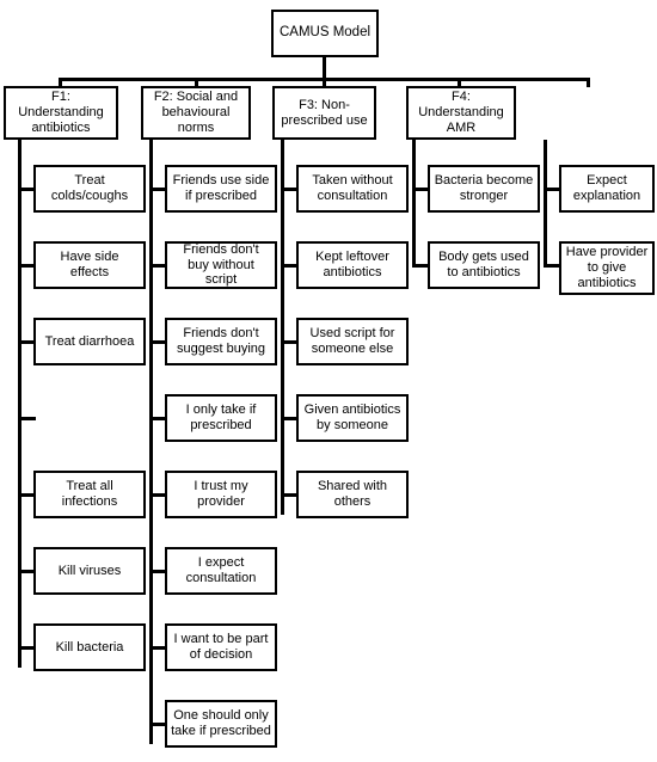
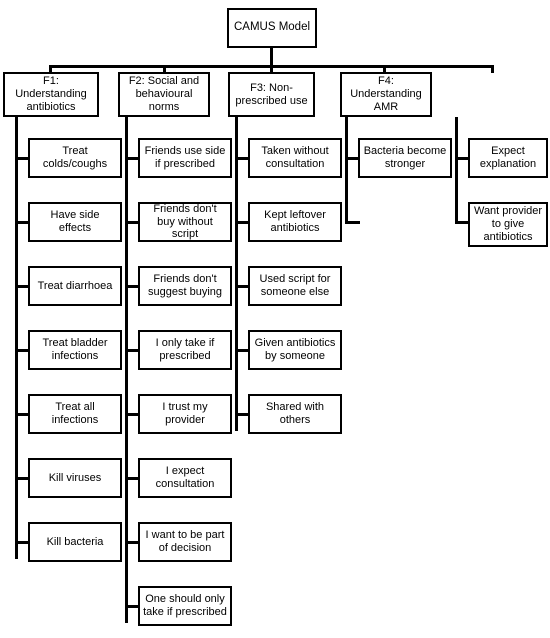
  CAMUS Model
  F1: Understanding antibiotics
  F2: Social and behavioural norms
  F3: Non-prescribed use
  F4: Understanding AMR
  Treat colds/coughs
  Have side effects
  Treat diarrhoea
+ Treat bladder infections
  Treat all infections
  Kill viruses
  Kill bacteria
  Friends use side if prescribed
  Friends don't buy without script
  Friends don't suggest buying
  I only take if prescribed
  I trust my provider
  I expect consultation
  I want to be part of decision
  One should only take if prescribed
  Taken without consultation
  Kept leftover antibiotics
  Used script for someone else
  Given antibiotics by someone
  Shared with others
  Bacteria become stronger
- Body gets used to antibiotics
  Expect explanation
- Have provider to give antibiotics
+ Want provider to give antibiotics
